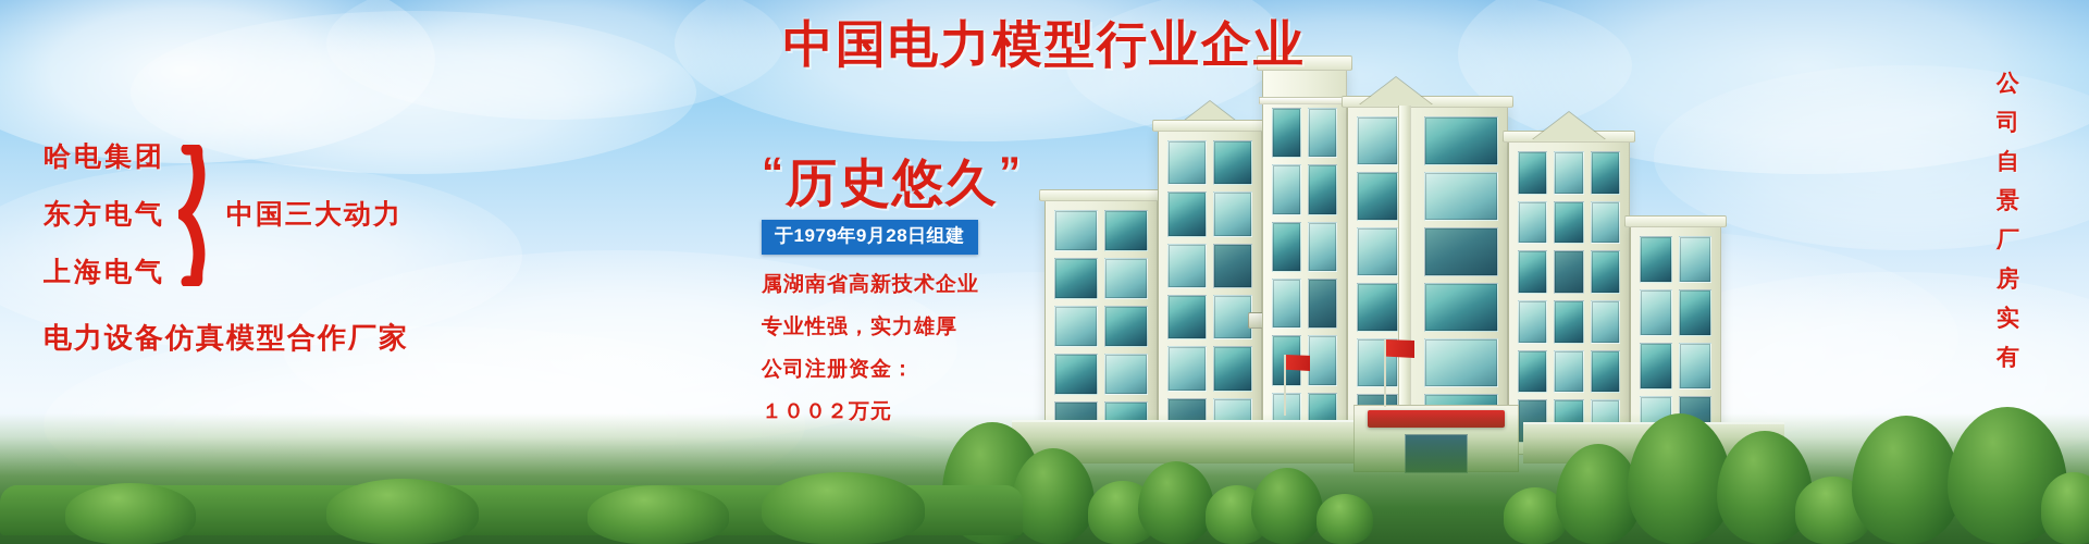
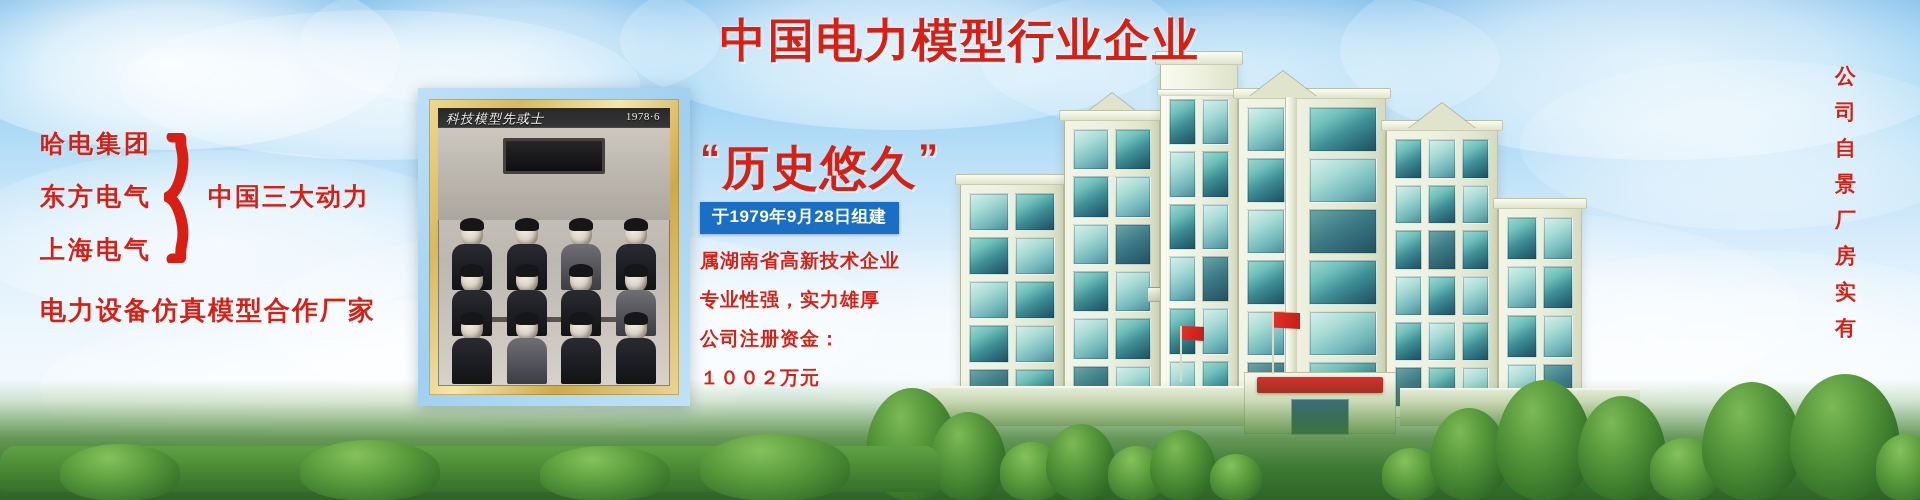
  中国电力模型行业企业
  哈电集团
  东方电气
  上海电气
  中国三大动力
  电力设备仿真模型合作厂家
+ 科技模型先或士
+ 1978·6
  “历史悠久”
  于1979年9月28日组建
  属湖南省高新技术企业
  专业性强，实力雄厚
  公司注册资金：
  １００２万元
  公
  司
  自
  景
  厂
  房
  实
  有
